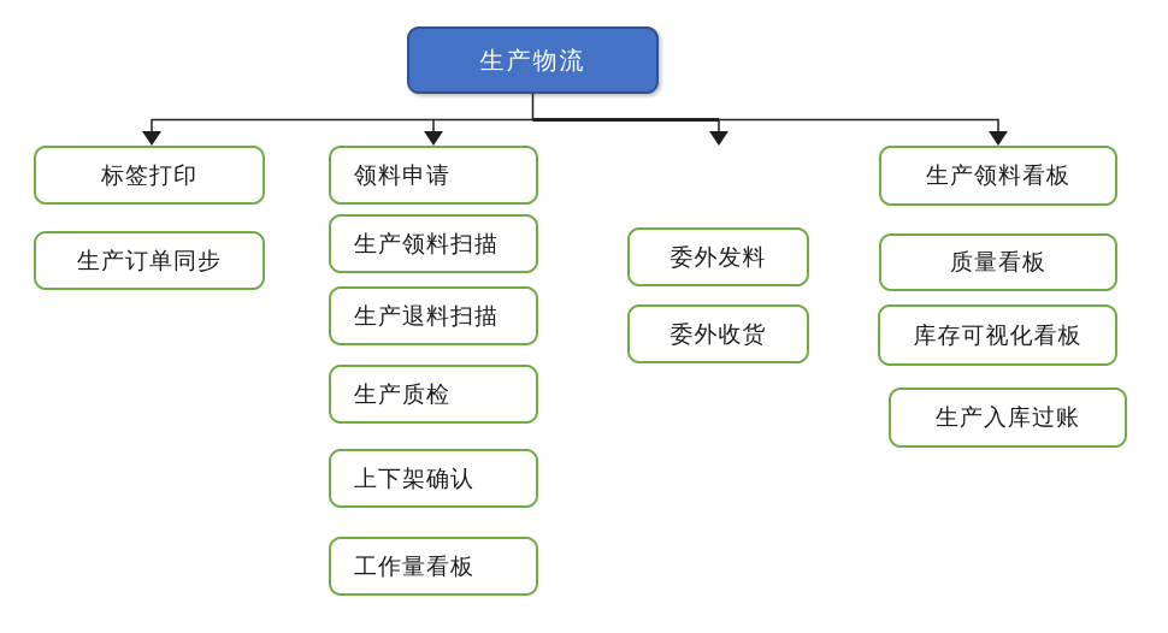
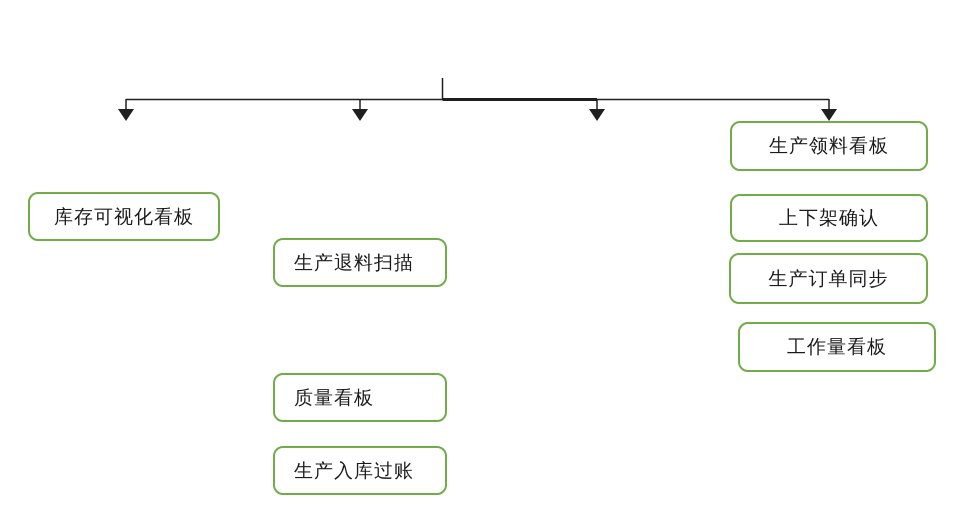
- 生产物流
- 标签打印
- 生产订单同步
+ 库存可视化看板
- 领料申请
- 生产领料扫描
  生产退料扫描
- 生产质检
- 上下架确认
+ 质量看板
- 工作量看板
+ 生产入库过账
- 委外发料
- 委外收货
  生产领料看板
- 质量看板
+ 上下架确认
- 库存可视化看板
+ 生产订单同步
- 生产入库过账
+ 工作量看板
